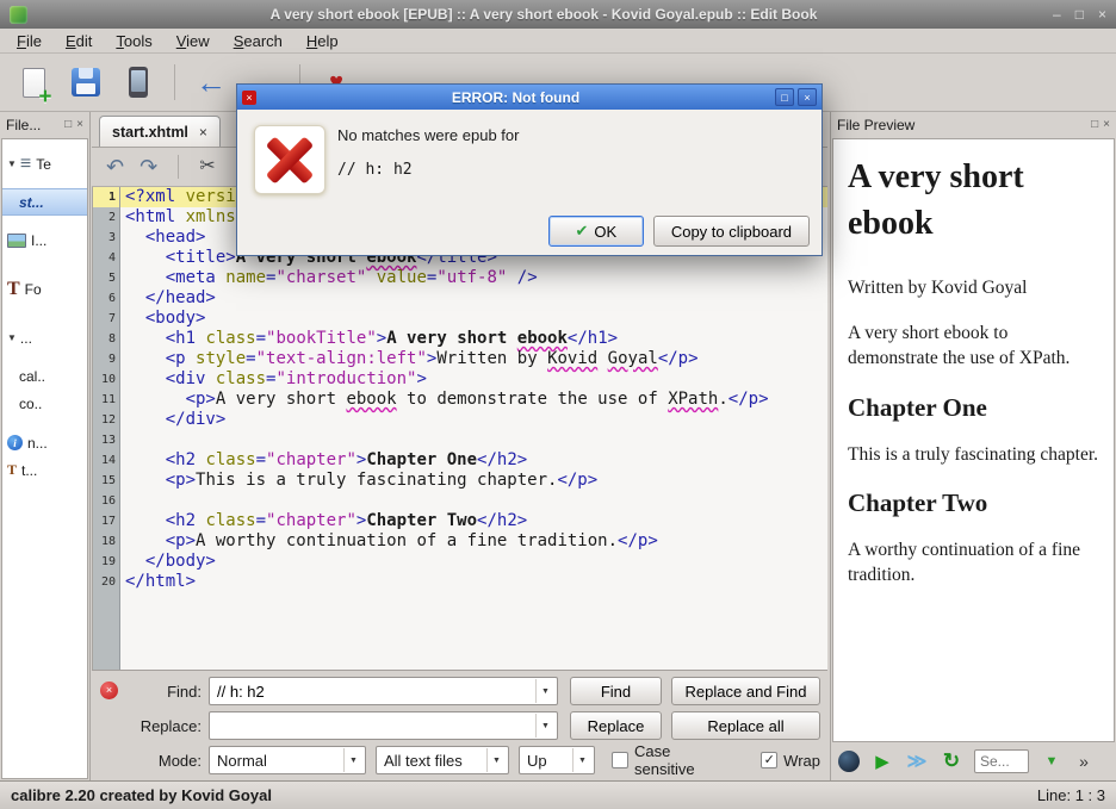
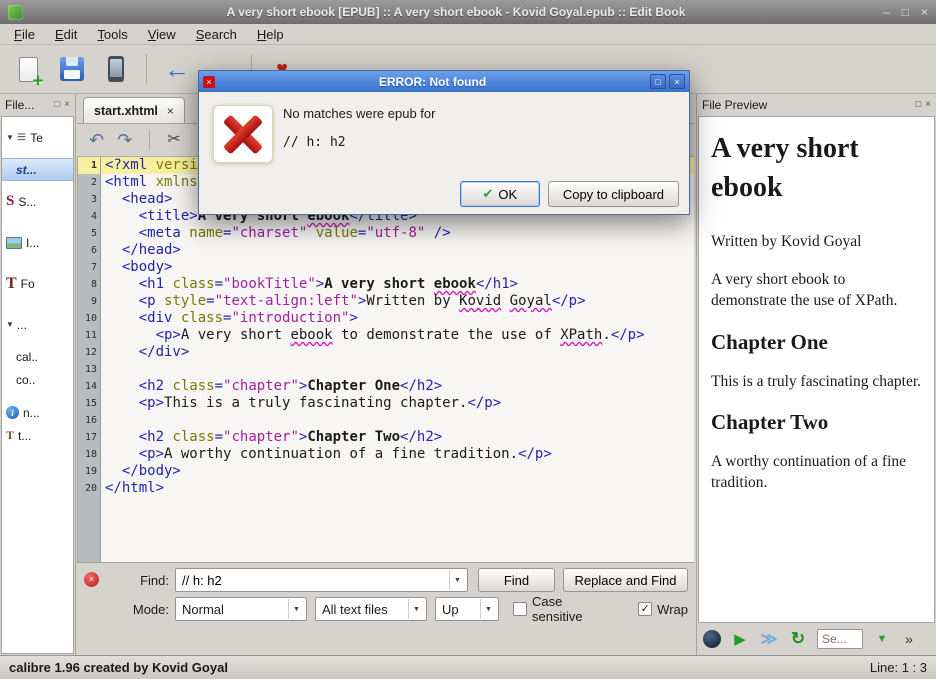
  A very short ebook [EPUB] :: A very short ebook - Kovid Goyal.epub :: Edit Book
  –
  □
  ×
  File
  Edit
  Tools
  View
  Search
  Help
  ←
  →
  ♥
  File...
  □
  ×
  ▼
  ≡
  Te
  st...
+ S
+ S...
  I...
  T
  Fo
  ▼
  ...
  cal..
  co..
  i
  n...
  T
  t...
  start.xhtml
  ×
  ↶
  ↷
  ✂
  1
  2
  3
  4
  5
  6
  7
  8
  9
  10
  11
  12
  13
  14
  15
  16
  17
  18
  19
  20
  <head>
  <title>A very short ebook</title>
  <meta name="charset" value="utf-8" />
  </head>
  <body>
  <h1 class="bookTitle">A very short ebook</h1>
  <p style="text-align:left">Written by Kovid Goyal</p>
  <div class="introduction">
  <p>A very short ebook to demonstrate the use of XPath.</p>
  </div>
  <h2 class="chapter">Chapter One</h2>
  <p>This is a truly fascinating chapter.</p>
  <h2 class="chapter">Chapter Two</h2>
  <p>A worthy continuation of a fine tradition.</p>
  </body>
  </html>
  ×
  Find:
  // h: h2
  Find
  Replace and Find
- Replace:
- Replace
- Replace all
  Mode:
  Normal
  All text files
  Up
  Case sensitive
  ✓
  Wrap
  File Preview
  □
  ×
  A very short ebook
  Written by Kovid Goyal
  A very short ebook to demonstrate the use of XPath.
  Chapter One
  This is a truly fascinating chapter.
  Chapter Two
  A worthy continuation of a fine tradition.
  ▶
  ≫
  ↻
  Se...
  ▼
  »
- calibre 2.20 created by Kovid Goyal
+ calibre 1.96 created by Kovid Goyal
  Line: 1 : 3
  ×
  ERROR: Not found
  □
  ×
  No matches were epub for
  // h: h2
  ✔
  OK
  Copy to clipboard
